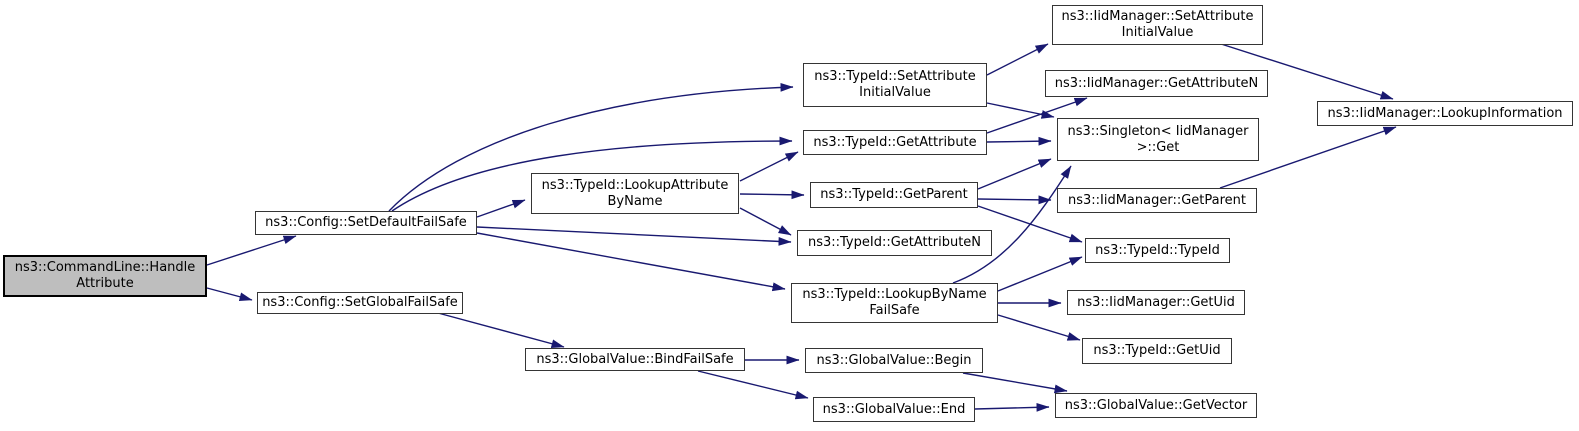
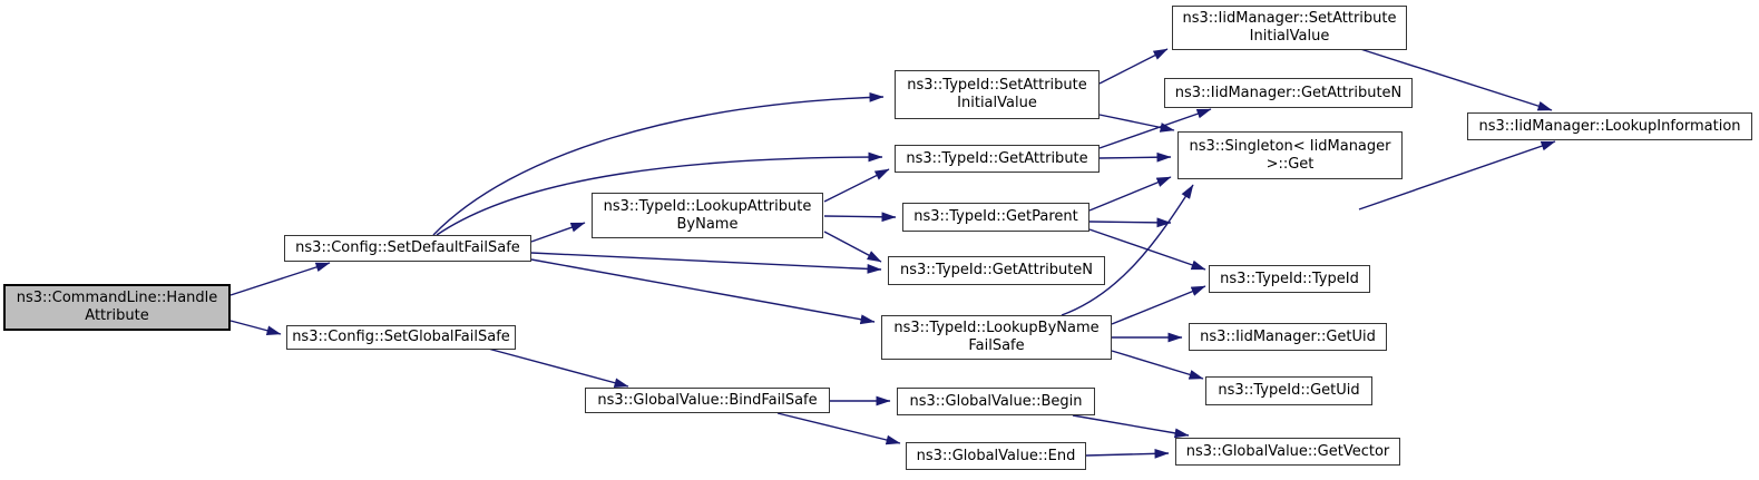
  ns3::CommandLine::Handle
  Attribute
  ns3::Config::SetDefaultFailSafe
  ns3::Config::SetGlobalFailSafe
  ns3::TypeId::LookupAttribute
  ByName
  ns3::GlobalValue::BindFailSafe
  ns3::TypeId::SetAttribute
  InitialValue
  ns3::TypeId::GetAttribute
  ns3::TypeId::GetParent
  ns3::TypeId::GetAttributeN
  ns3::TypeId::LookupByName
  FailSafe
  ns3::GlobalValue::Begin
  ns3::GlobalValue::End
  ns3::IidManager::SetAttribute
  InitialValue
  ns3::IidManager::GetAttributeN
  ns3::Singleton< IidManager
  >::Get
- ns3::IidManager::GetParent
  ns3::TypeId::TypeId
  ns3::IidManager::GetUid
  ns3::TypeId::GetUid
  ns3::GlobalValue::GetVector
  ns3::IidManager::LookupInformation
